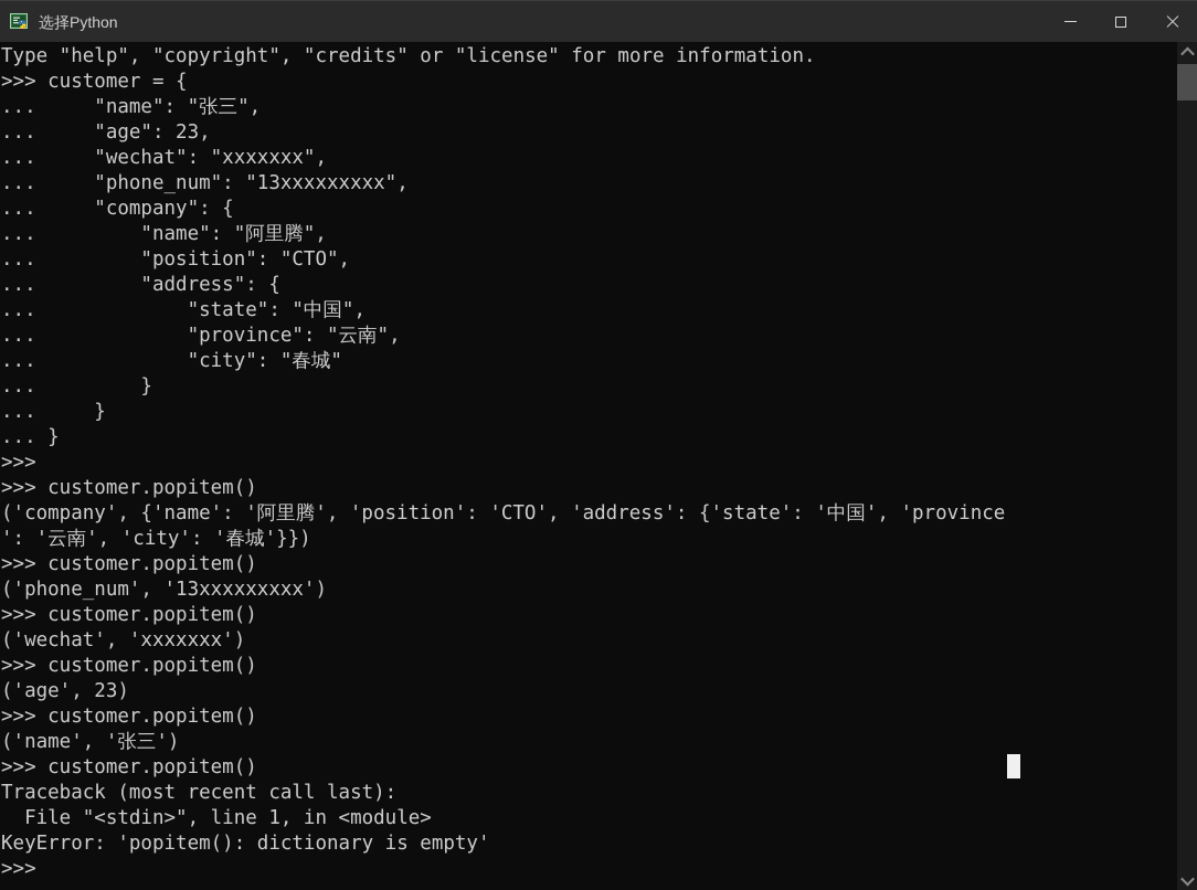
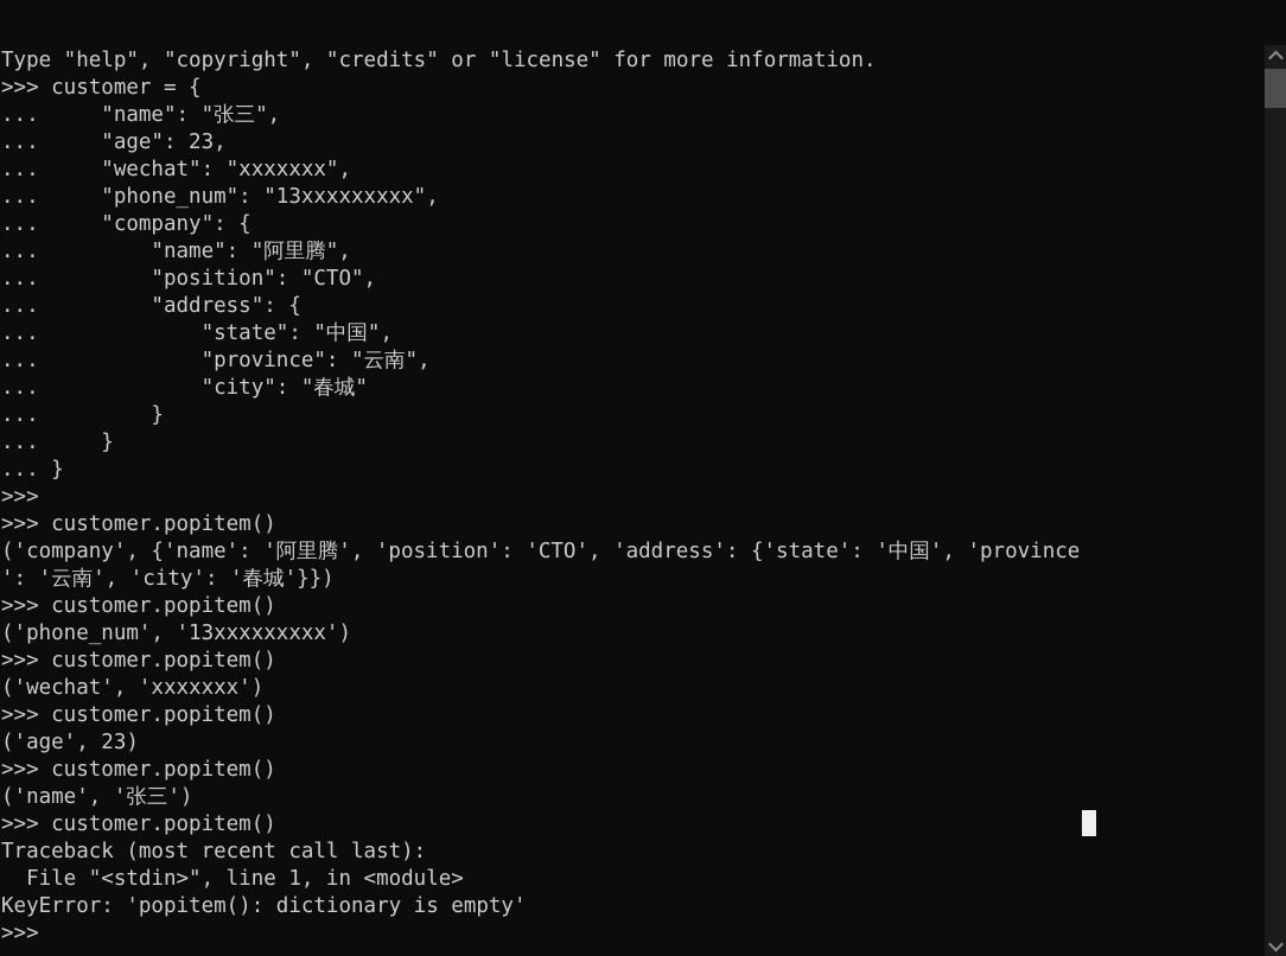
- 选择Python
  Type "help", "copyright", "credits" or "license" for more information.
  >>> customer = {
  ... "name": "张三",
  ... "age": 23,
  ... "wechat": "xxxxxxx",
  ... "phone_num": "13xxxxxxxxx",
  ... "company": {
  ... "name": "阿里腾",
  ... "position": "CTO",
  ... "address": {
  ... "state": "中国",
  ... "province": "云南",
  ... "city": "春城"
  ... }
  ... }
  ... }
  >>>
  >>> customer.popitem()
  ('company', {'name': '阿里腾', 'position': 'CTO', 'address': {'state': '中国', 'province
  ': '云南', 'city': '春城'}})
  >>> customer.popitem()
  ('phone_num', '13xxxxxxxxx')
  >>> customer.popitem()
  ('wechat', 'xxxxxxx')
  >>> customer.popitem()
  ('age', 23)
  >>> customer.popitem()
  ('name', '张三')
  >>> customer.popitem()
  Traceback (most recent call last):
  File "<stdin>", line 1, in <module>
  KeyError: 'popitem(): dictionary is empty'
  >>>
